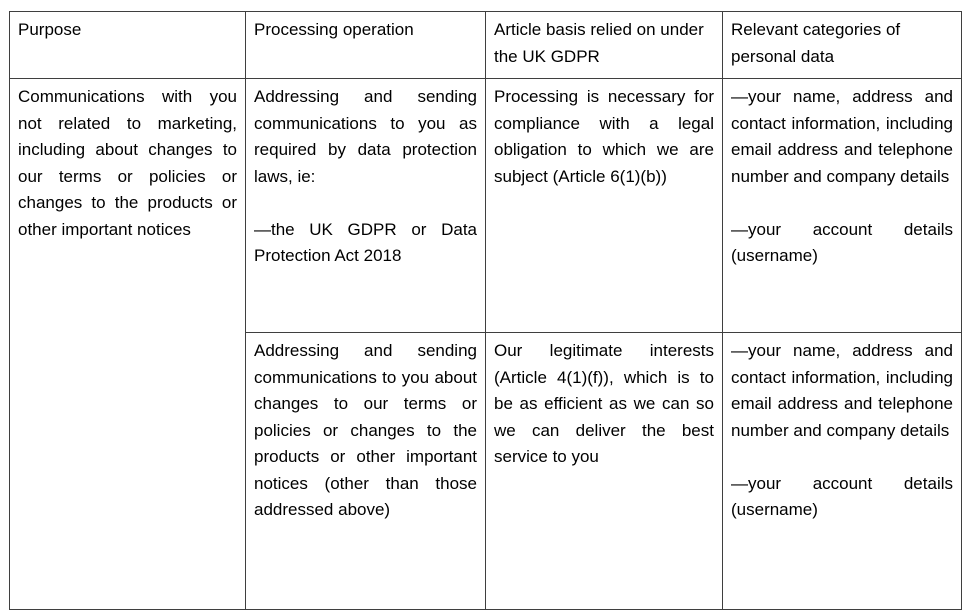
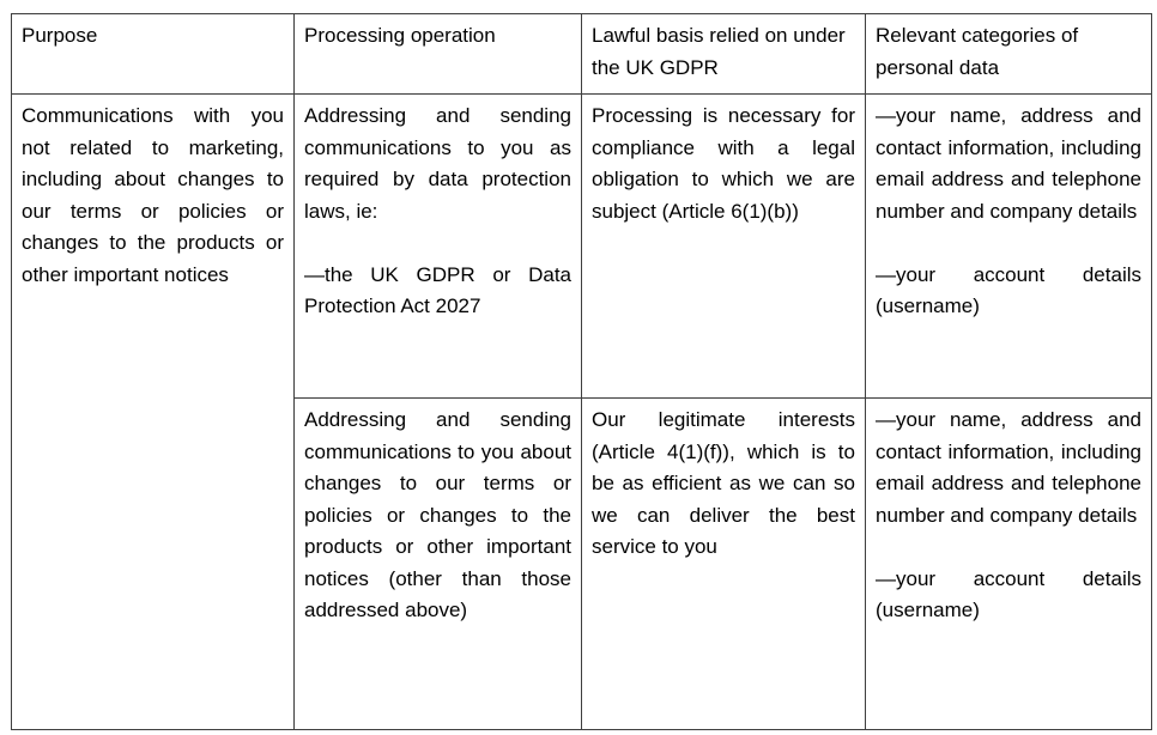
- Purpose	Processing operation	Article basis relied on under the UK GDPR	Relevant categories of personal data
+ Purpose	Processing operation	Lawful basis relied on under the UK GDPR	Relevant categories of personal data
- Communications with you not related to marketing, including about changes to our terms or policies or changes to the products or other important notices	Addressing and sending communications to you as required by data protection laws, ie: —the UK GDPR or Data Protection Act 2018	Processing is necessary for compliance with a legal obligation to which we are subject (Article 6(1)(b))	—your name, address and contact information, including email address and telephone number and company details —your account details (username)
+ Communications with you not related to marketing, including about changes to our terms or policies or changes to the products or other important notices	Addressing and sending communications to you as required by data protection laws, ie: —the UK GDPR or Data Protection Act 2027	Processing is necessary for compliance with a legal obligation to which we are subject (Article 6(1)(b))	—your name, address and contact information, including email address and telephone number and company details —your account details (username)
  Addressing and sending communications to you about changes to our terms or policies or changes to the products or other important notices (other than those addressed above)	Our legitimate interests (Article 4(1)(f)), which is to be as efficient as we can so we can deliver the best service to you	—your name, address and contact information, including email address and telephone number and company details —your account details (username)
